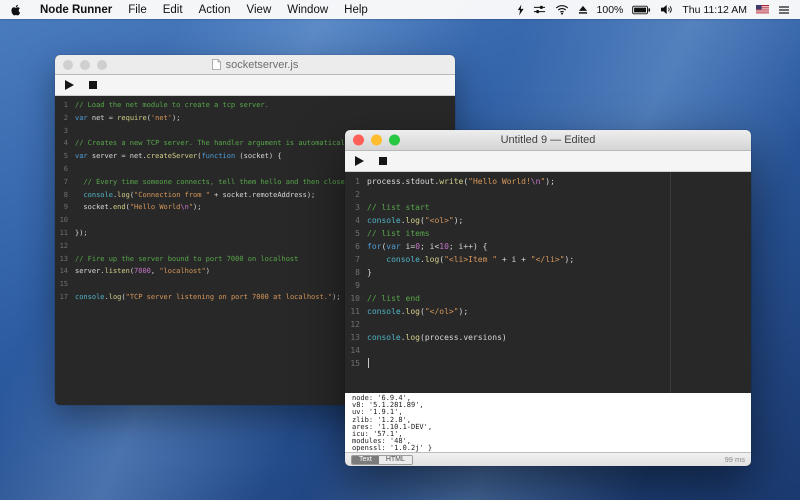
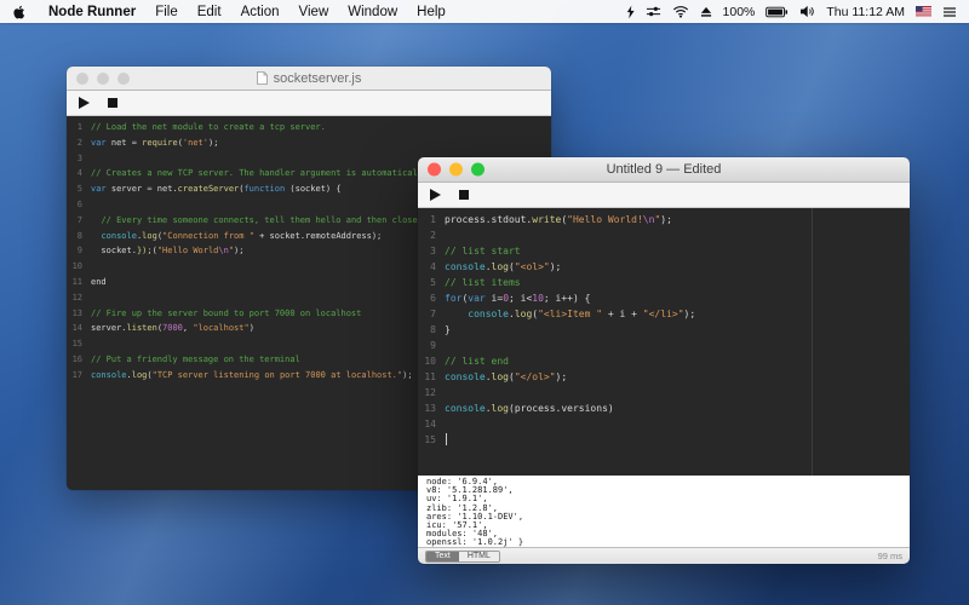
  Node Runner
  File
  Edit
  Action
  View
  Window
  Help
  100%
  Thu 11:12 AM
  socketserver.js
  1
  // Load the net module to create a tcp server.
  2
  var net = require('net');
  3
  4
  // Creates a new TCP server. The handler argument is automatical
  5
  var server = net.createServer(function (socket) {
  6
  7
  // Every time someone connects, tell them hello and then close
  8
  console.log("Connection from " + socket.remoteAddress);
  9
- socket.end("Hello World\n");
+ socket.});("Hello World\n");
  10
  11
- });
+ end
  12
  13
  // Fire up the server bound to port 7000 on localhost
  14
  server.listen(7000, "localhost")
  15
+ 16
+ // Put a friendly message on the terminal
  17
  console.log("TCP server listening on port 7000 at localhost.");
  Untitled 9 — Edited
  1
  process.stdout.write("Hello World!\n");
  2
  3
  // list start
  4
  console.log("<ol>");
  5
  // list items
  6
  for(var i=0; i<10; i++) {
  7
  console.log("<li>Item " + i + "</li>");
  8
  }
  9
  10
  // list end
  11
  console.log("</ol>");
  12
  13
  console.log(process.versions)
  14
  15
  node: '6.9.4',
  v8: '5.1.281.89',
  uv: '1.9.1',
  zlib: '1.2.8',
  ares: '1.10.1-DEV',
  icu: '57.1',
  modules: '48',
  openssl: '1.0.2j' }
  99 ms
